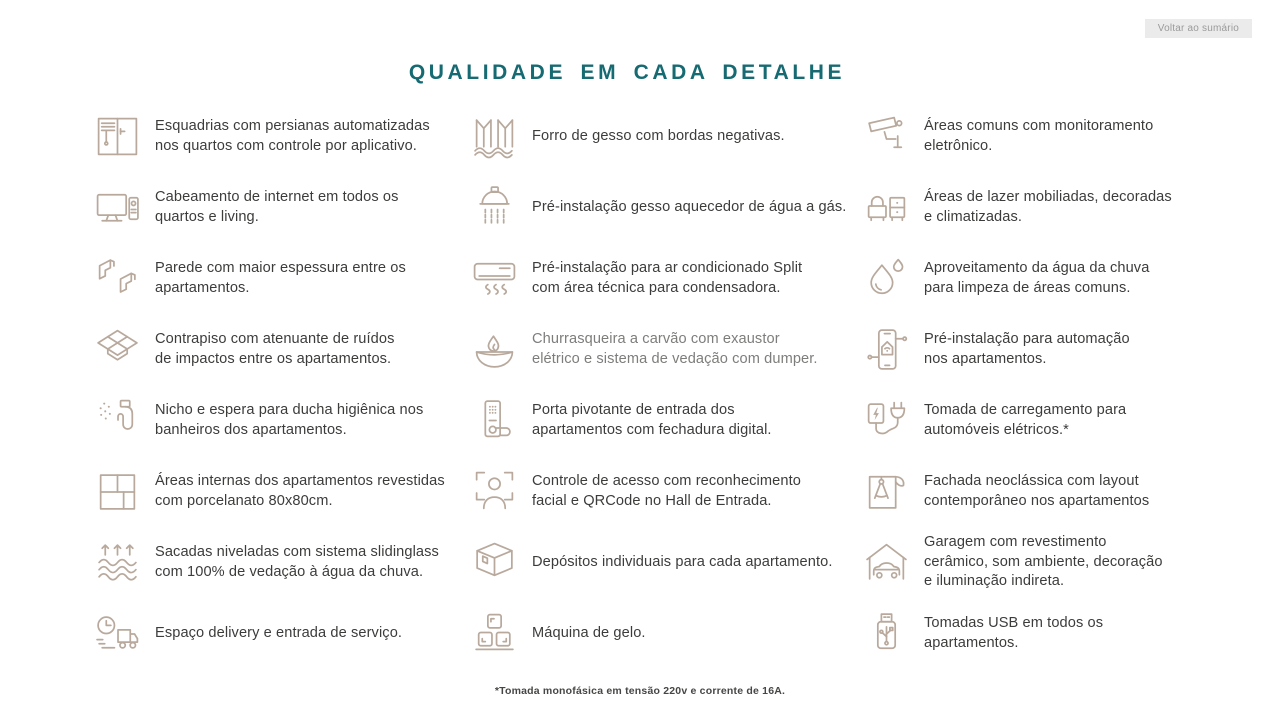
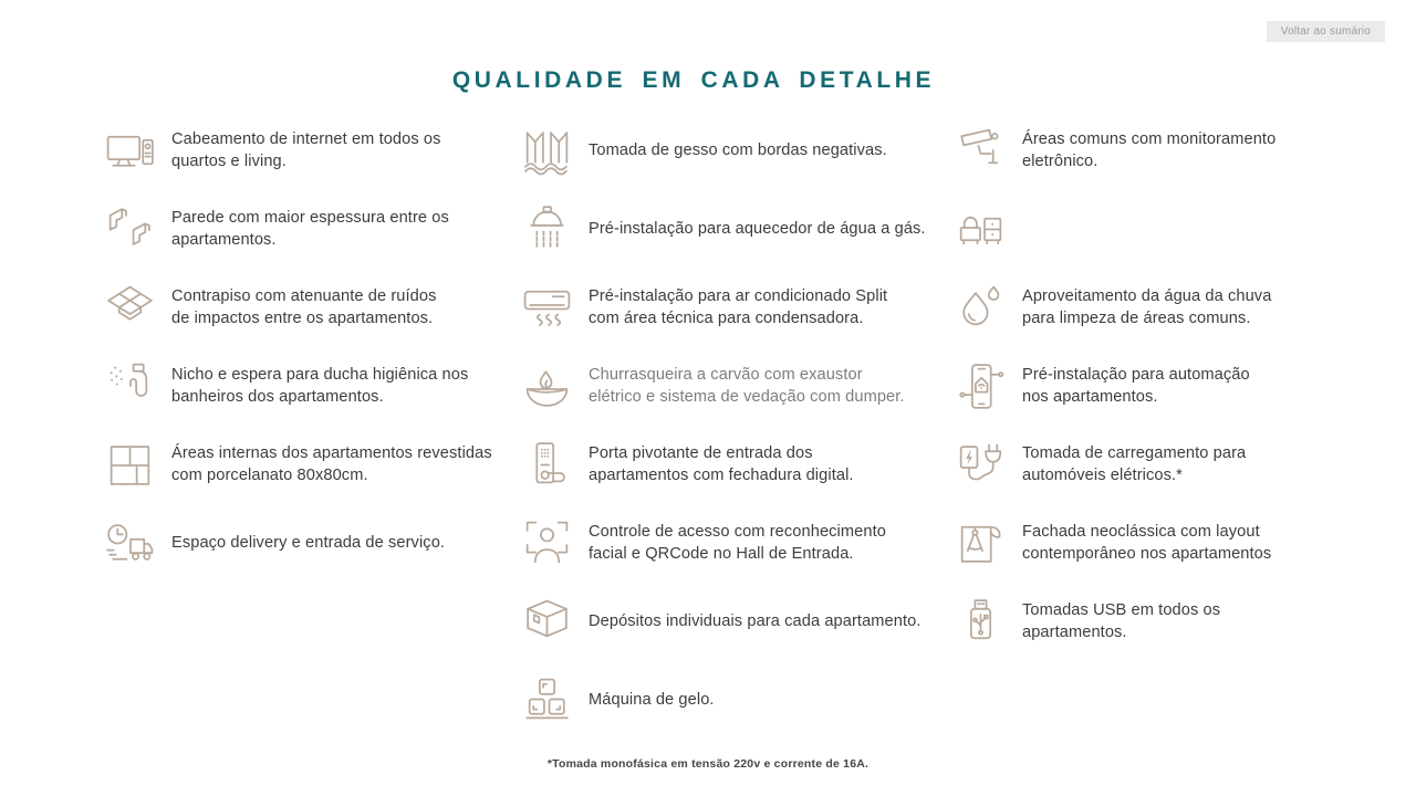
  Voltar ao sumário
  QUALIDADE EM CADA DETALHE
- Esquadrias com persianas automatizadas
- nos quartos com controle por aplicativo.
  Cabeamento de internet em todos os
  quartos e living.
  Parede com maior espessura entre os
  apartamentos.
  Contrapiso com atenuante de ruídos
  de impactos entre os apartamentos.
  Nicho e espera para ducha higiênica nos
  banheiros dos apartamentos.
  Áreas internas dos apartamentos revestidas
  com porcelanato 80x80cm.
- Sacadas niveladas com sistema slidinglass
- com 100% de vedação à água da chuva.
  Espaço delivery e entrada de serviço.
- Forro de gesso com bordas negativas.
+ Tomada de gesso com bordas negativas.
- Pré-instalação gesso aquecedor de água a gás.
+ Pré-instalação para aquecedor de água a gás.
  Pré-instalação para ar condicionado Split
  com área técnica para condensadora.
  Churrasqueira a carvão com exaustor
  elétrico e sistema de vedação com dumper.
  Porta pivotante de entrada dos
  apartamentos com fechadura digital.
  Controle de acesso com reconhecimento
  facial e QRCode no Hall de Entrada.
  Depósitos individuais para cada apartamento.
  Máquina de gelo.
  Áreas comuns com monitoramento
  eletrônico.
- Áreas de lazer mobiliadas, decoradas
- e climatizadas.
  Aproveitamento da água da chuva
  para limpeza de áreas comuns.
  Pré-instalação para automação
  nos apartamentos.
  Tomada de carregamento para
  automóveis elétricos.*
  Fachada neoclássica com layout
  contemporâneo nos apartamentos
- Garagem com revestimento
- cerâmico, som ambiente, decoração
- e iluminação indireta.
  Tomadas USB em todos os
  apartamentos.
  *Tomada monofásica em tensão 220v e corrente de 16A.
